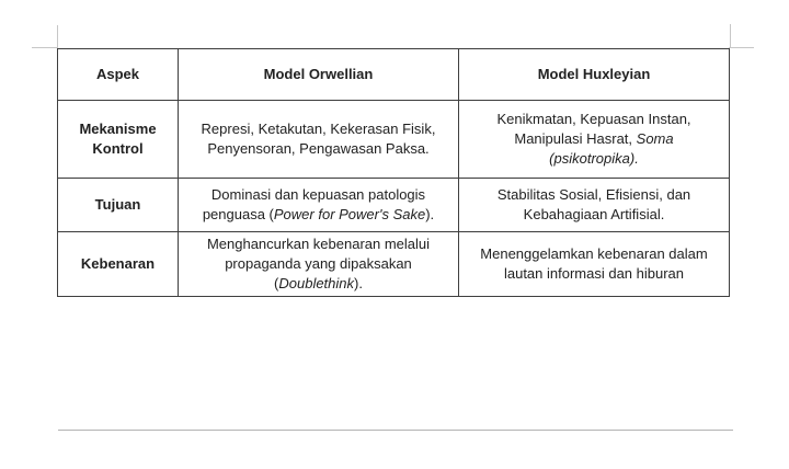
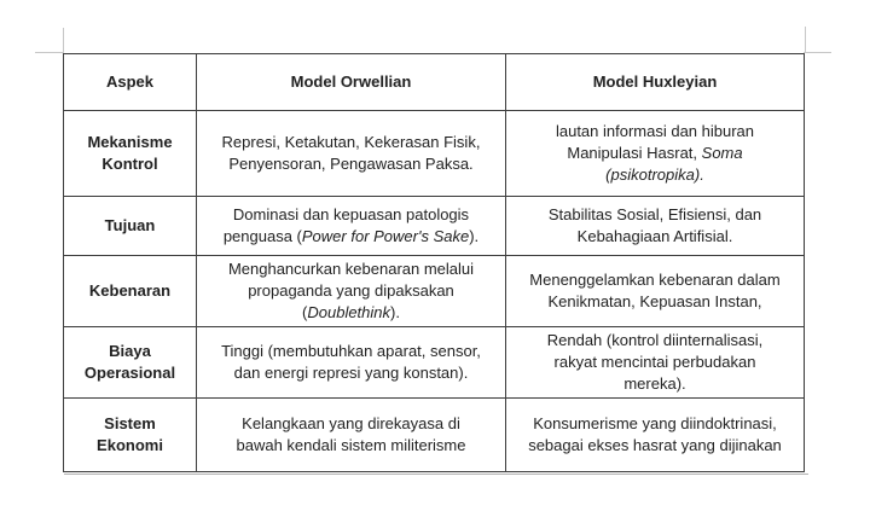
  Aspek	Model Orwellian	Model Huxleyian
- MekanismeKontrol	Represi, Ketakutan, Kekerasan Fisik,Penyensoran, Pengawasan Paksa.	Kenikmatan, Kepuasan Instan,Manipulasi Hasrat, Soma(psikotropika).
+ MekanismeKontrol	Represi, Ketakutan, Kekerasan Fisik,Penyensoran, Pengawasan Paksa.	lautan informasi dan hiburanManipulasi Hasrat, Soma(psikotropika).
  Tujuan	Dominasi dan kepuasan patologispenguasa (Power for Power's Sake).	Stabilitas Sosial, Efisiensi, danKebahagiaan Artifisial.
- Kebenaran	Menghancurkan kebenaran melaluipropaganda yang dipaksakan(Doublethink).	Menenggelamkan kebenaran dalamlautan informasi dan hiburan
+ Kebenaran	Menghancurkan kebenaran melaluipropaganda yang dipaksakan(Doublethink).	Menenggelamkan kebenaran dalamKenikmatan, Kepuasan Instan,
+ BiayaOperasional	Tinggi (membutuhkan aparat, sensor,dan energi represi yang konstan).	Rendah (kontrol diinternalisasi,rakyat mencintai perbudakanmereka).
+ SistemEkonomi	Kelangkaan yang direkayasa dibawah kendali sistem militerisme	Konsumerisme yang diindoktrinasi,sebagai ekses hasrat yang dijinakan
